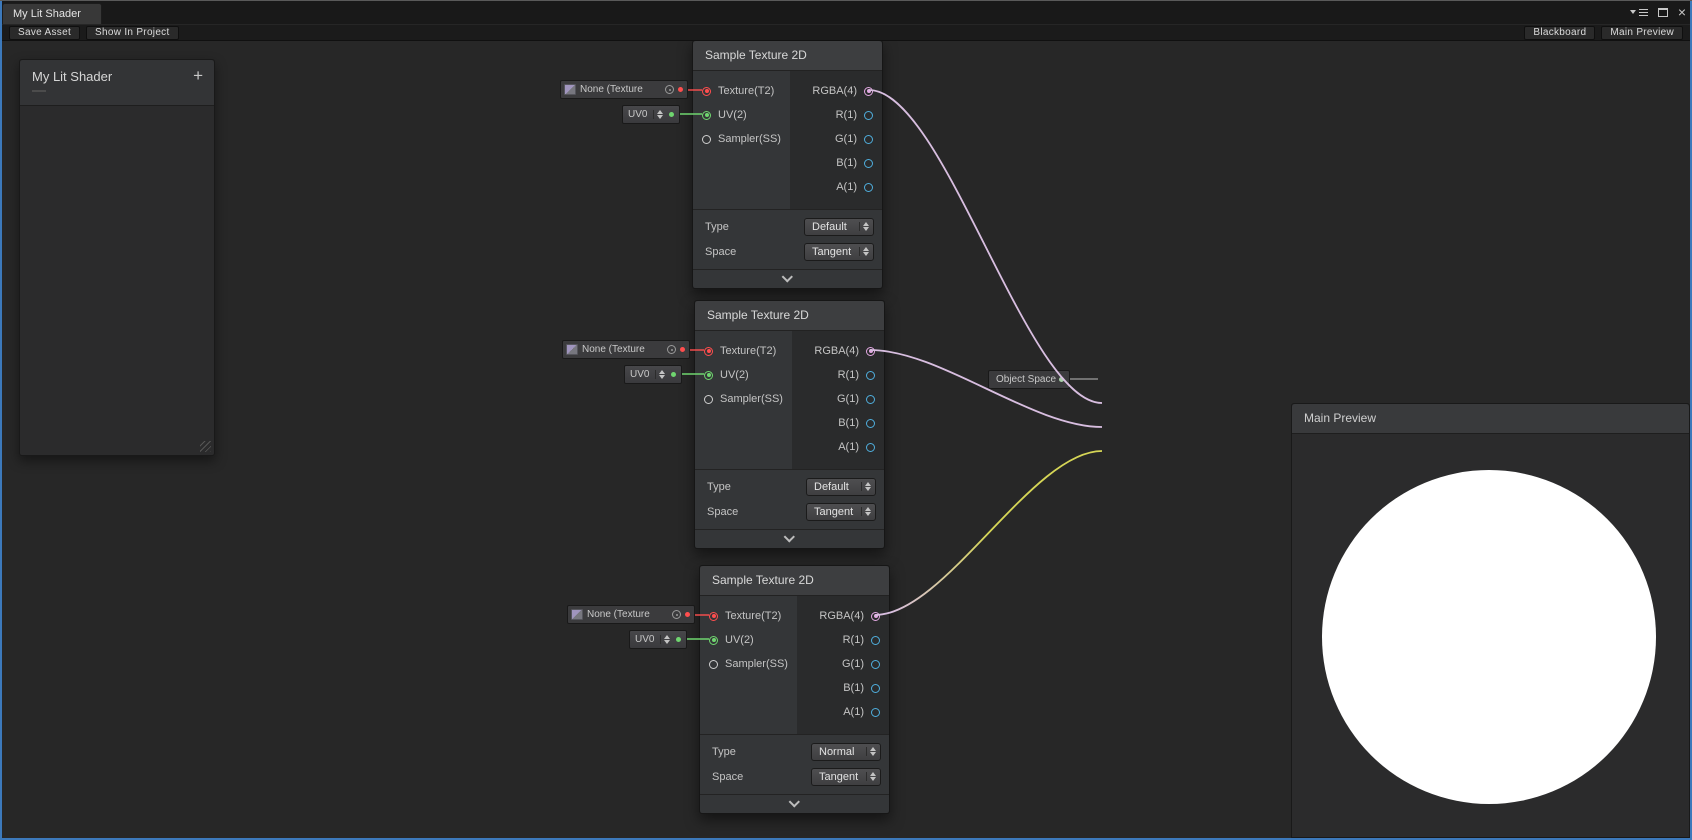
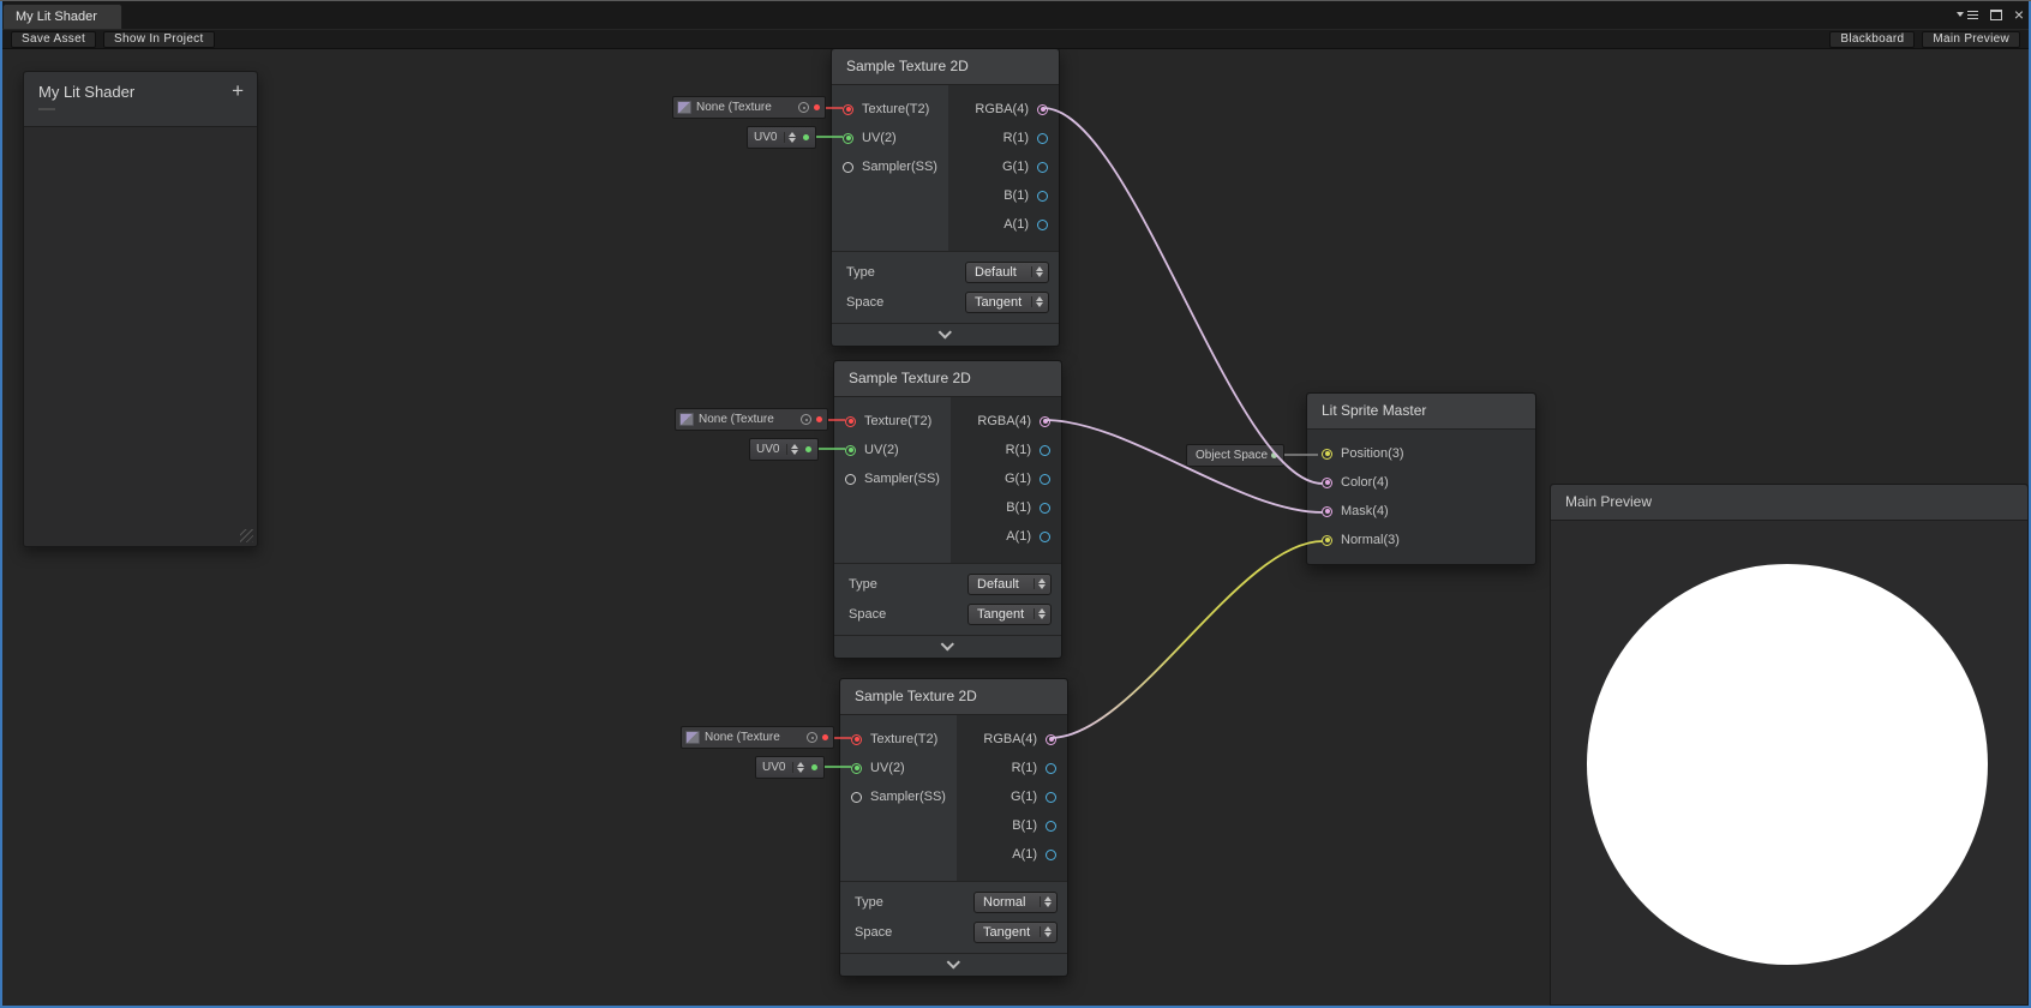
  My Lit Shader
  ×
  Save Asset
  Show In Project
  Blackboard
  Main Preview
  My Lit Shader
  +
  Sample Texture 2D
  Texture(T2)
  UV(2)
  Sampler(SS)
  RGBA(4)
  R(1)
  G(1)
  B(1)
  A(1)
  Type
  Default
  Space
  Tangent
  Sample Texture 2D
  Texture(T2)
  UV(2)
  Sampler(SS)
  RGBA(4)
  R(1)
  G(1)
  B(1)
  A(1)
  Type
  Default
  Space
  Tangent
  Sample Texture 2D
  Texture(T2)
  UV(2)
  Sampler(SS)
  RGBA(4)
  R(1)
  G(1)
  B(1)
  A(1)
  Type
  Normal
  Space
  Tangent
+ Lit Sprite Master
+ Position(3)
+ Color(4)
+ Mask(4)
+ Normal(3)
  None (Texture
  UV0
  None (Texture
  UV0
  None (Texture
  UV0
  Object Space
  Main Preview
